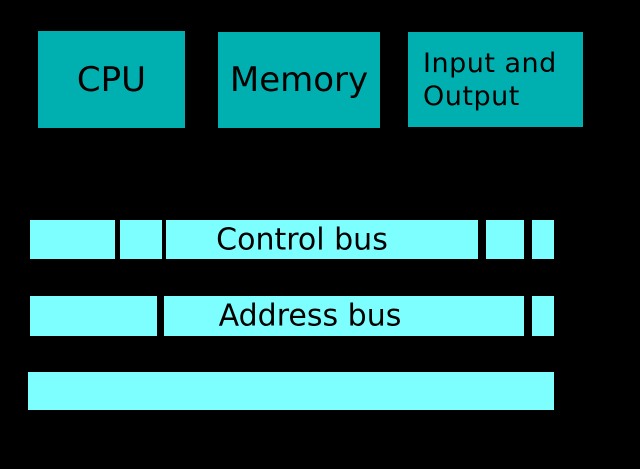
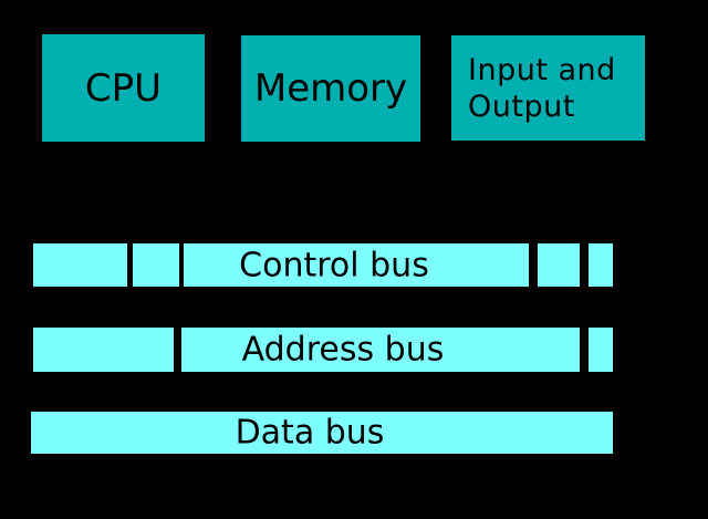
  CPU
  Memory
  Input and
  Output
  Control bus
  Address bus
+ Data bus
